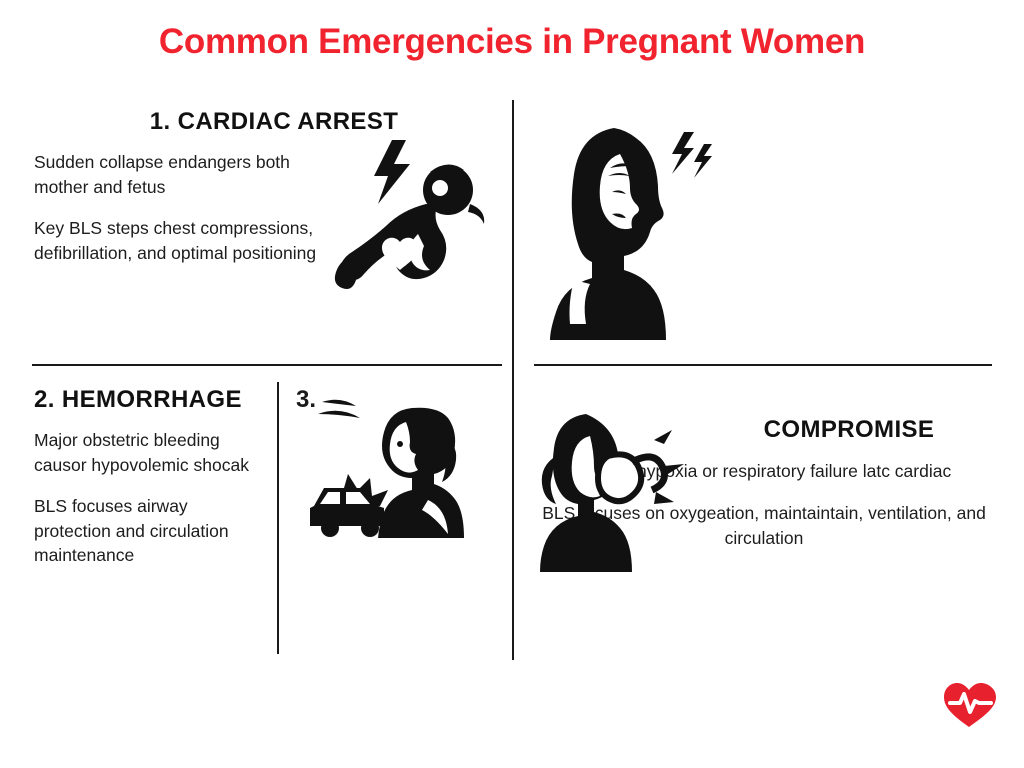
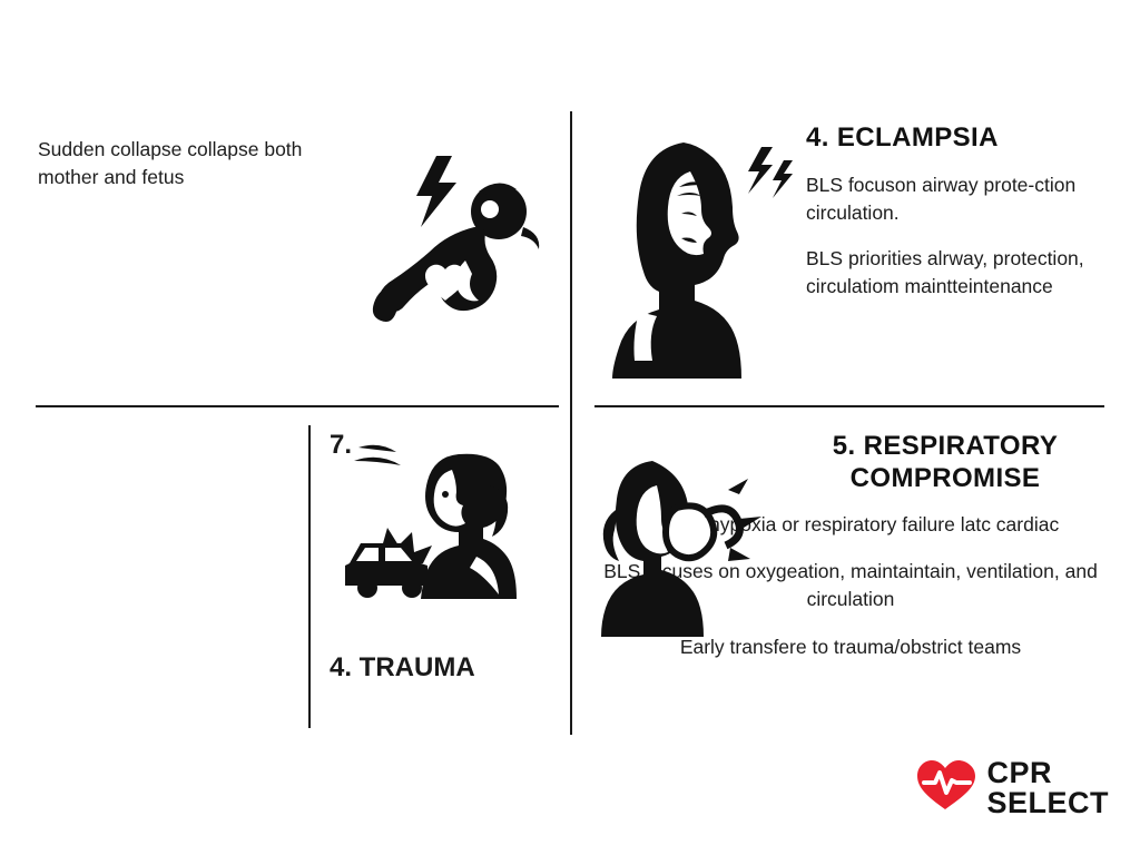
- Common Emergencies in Pregnant Women
- 1. CARDIAC ARREST
- Sudden collapse endangers both mother and fetus
+ Sudden collapse collapse both mother and fetus
- Key BLS steps chest compressions, defibrillation, and optimal positioning
- 2. HEMORRHAGE
- Major obstetric bleeding causor hypovolemic shocak
- BLS focuses airway protection and circulation maintenance
- 3.
+ 7.
+ 4. TRAUMA
+ 4. ECLAMPSIA
+ BLS focuson airway prote-ction circulation.
+ BLS priorities alrway, protection, circulatiom maintteintenance
+ 5. RESPIRATORY
  COMPROMISE
  yxia or respiratory failure latc cardiac
  BLScuses on oxygeation, maintaintain, ventilation, and circulation
+ Early transfere to trauma/obstrict teams
+ CPR
+ SELECT
